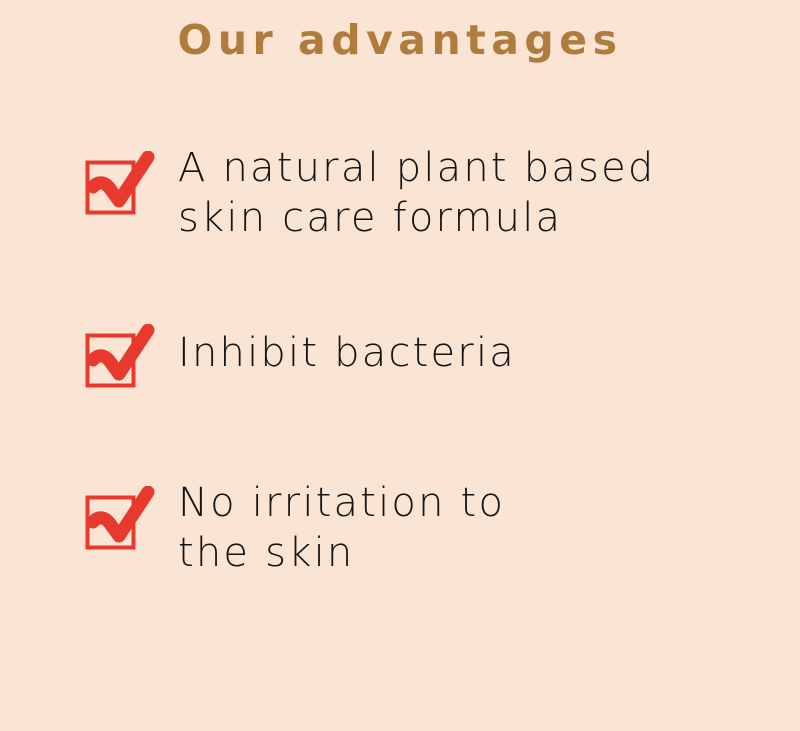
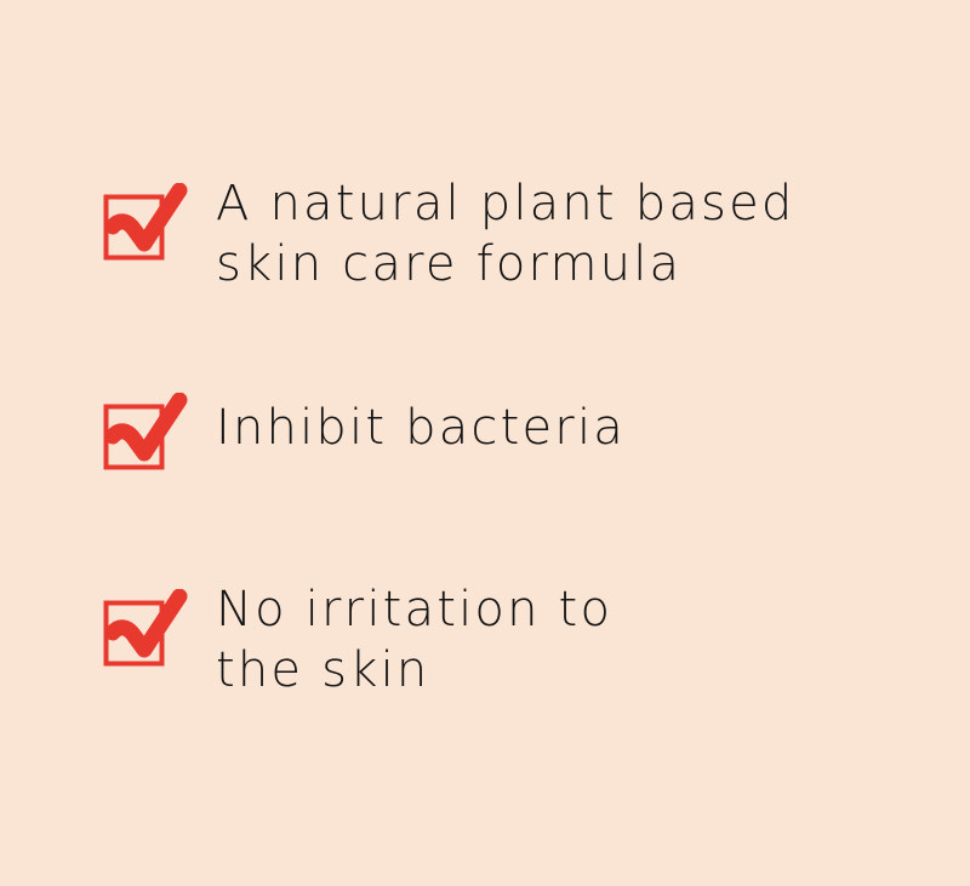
- Our advantages
  A natural plant based
  skin care formula
  Inhibit bacteria
  No irritation to
  the skin
